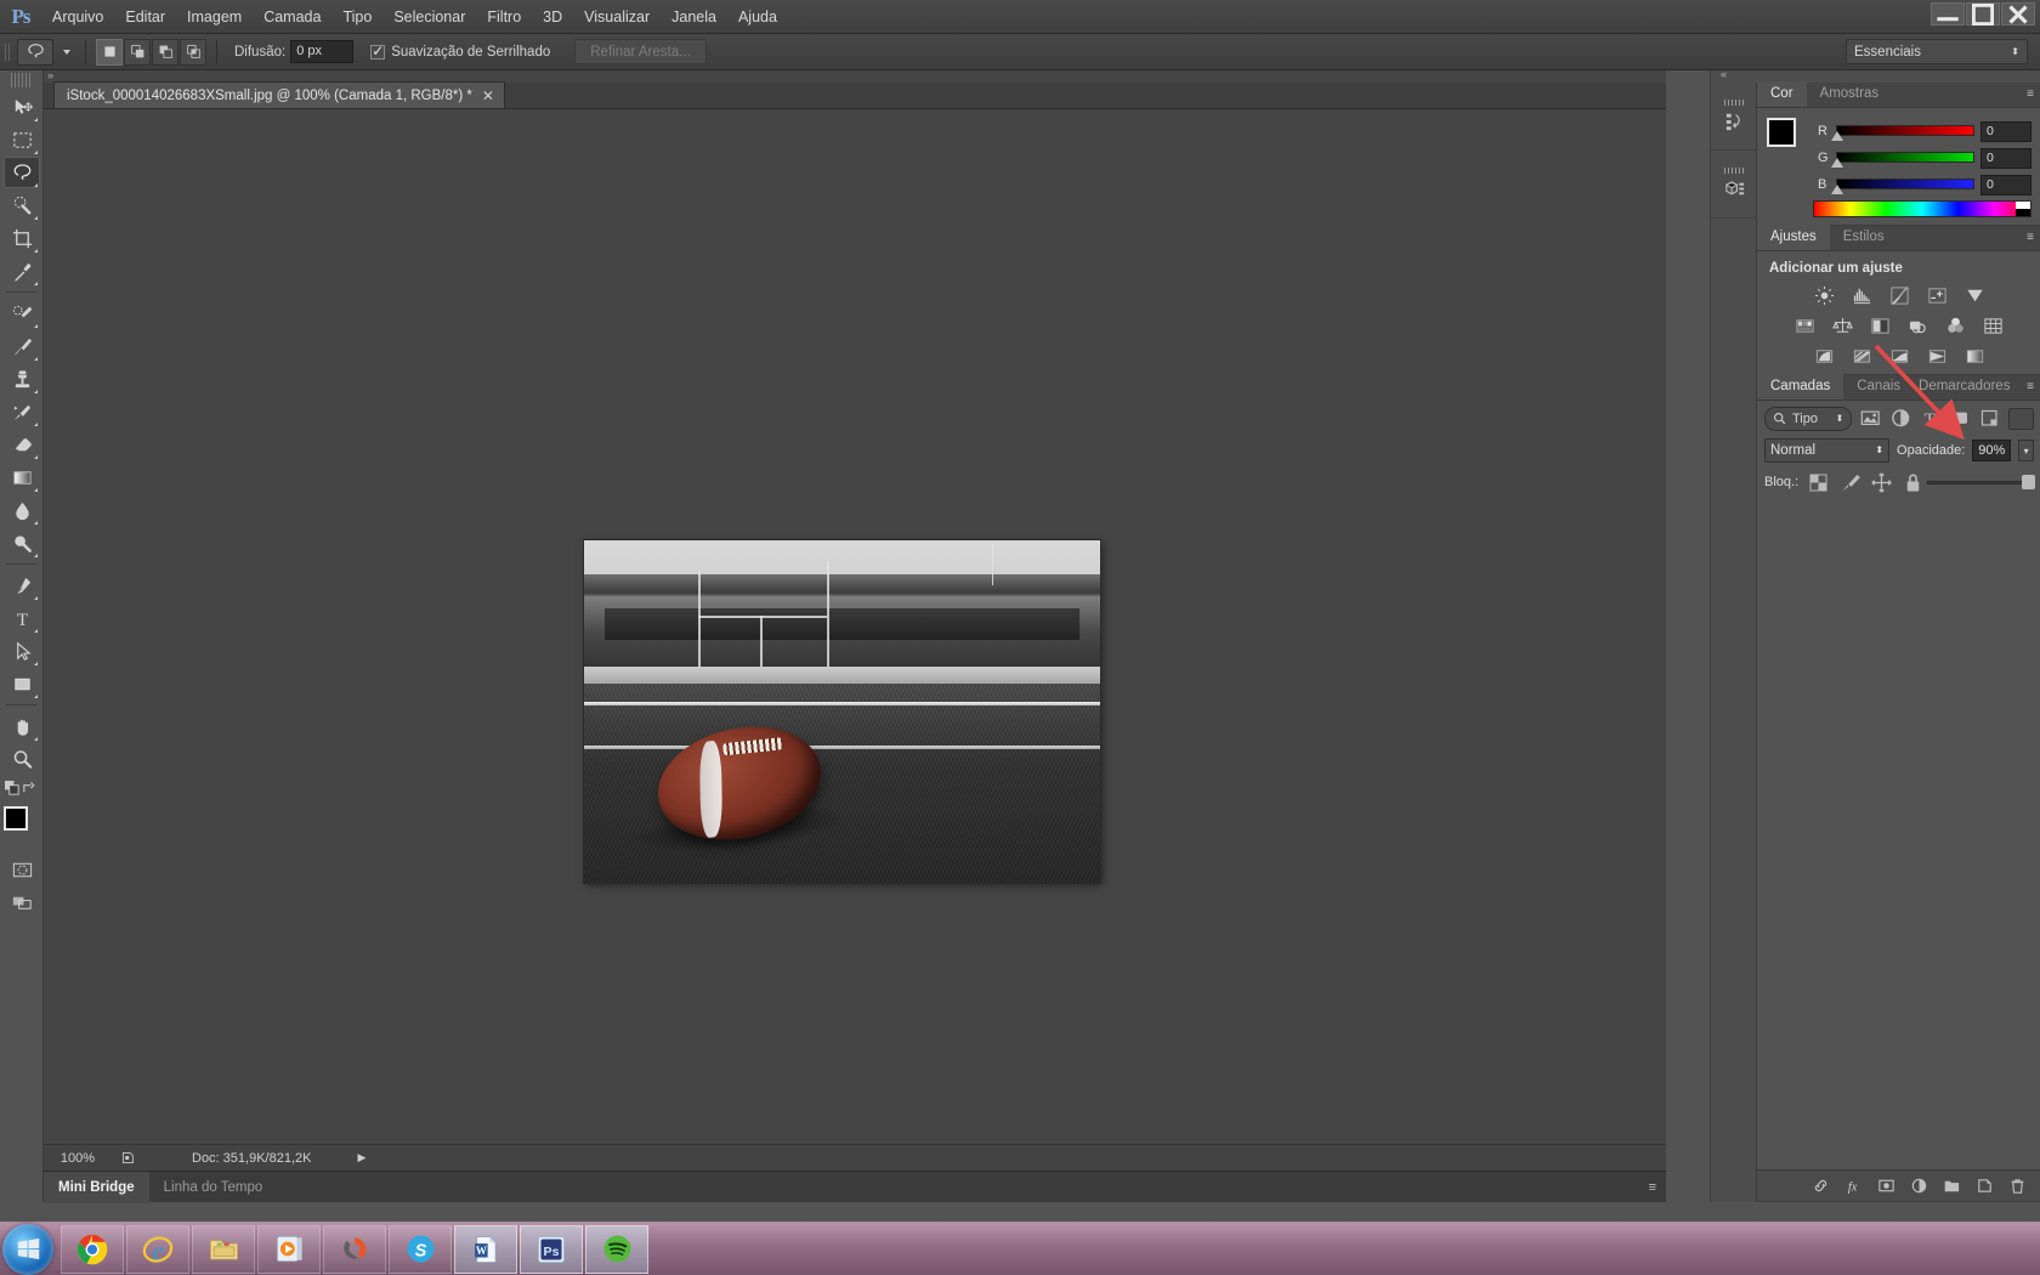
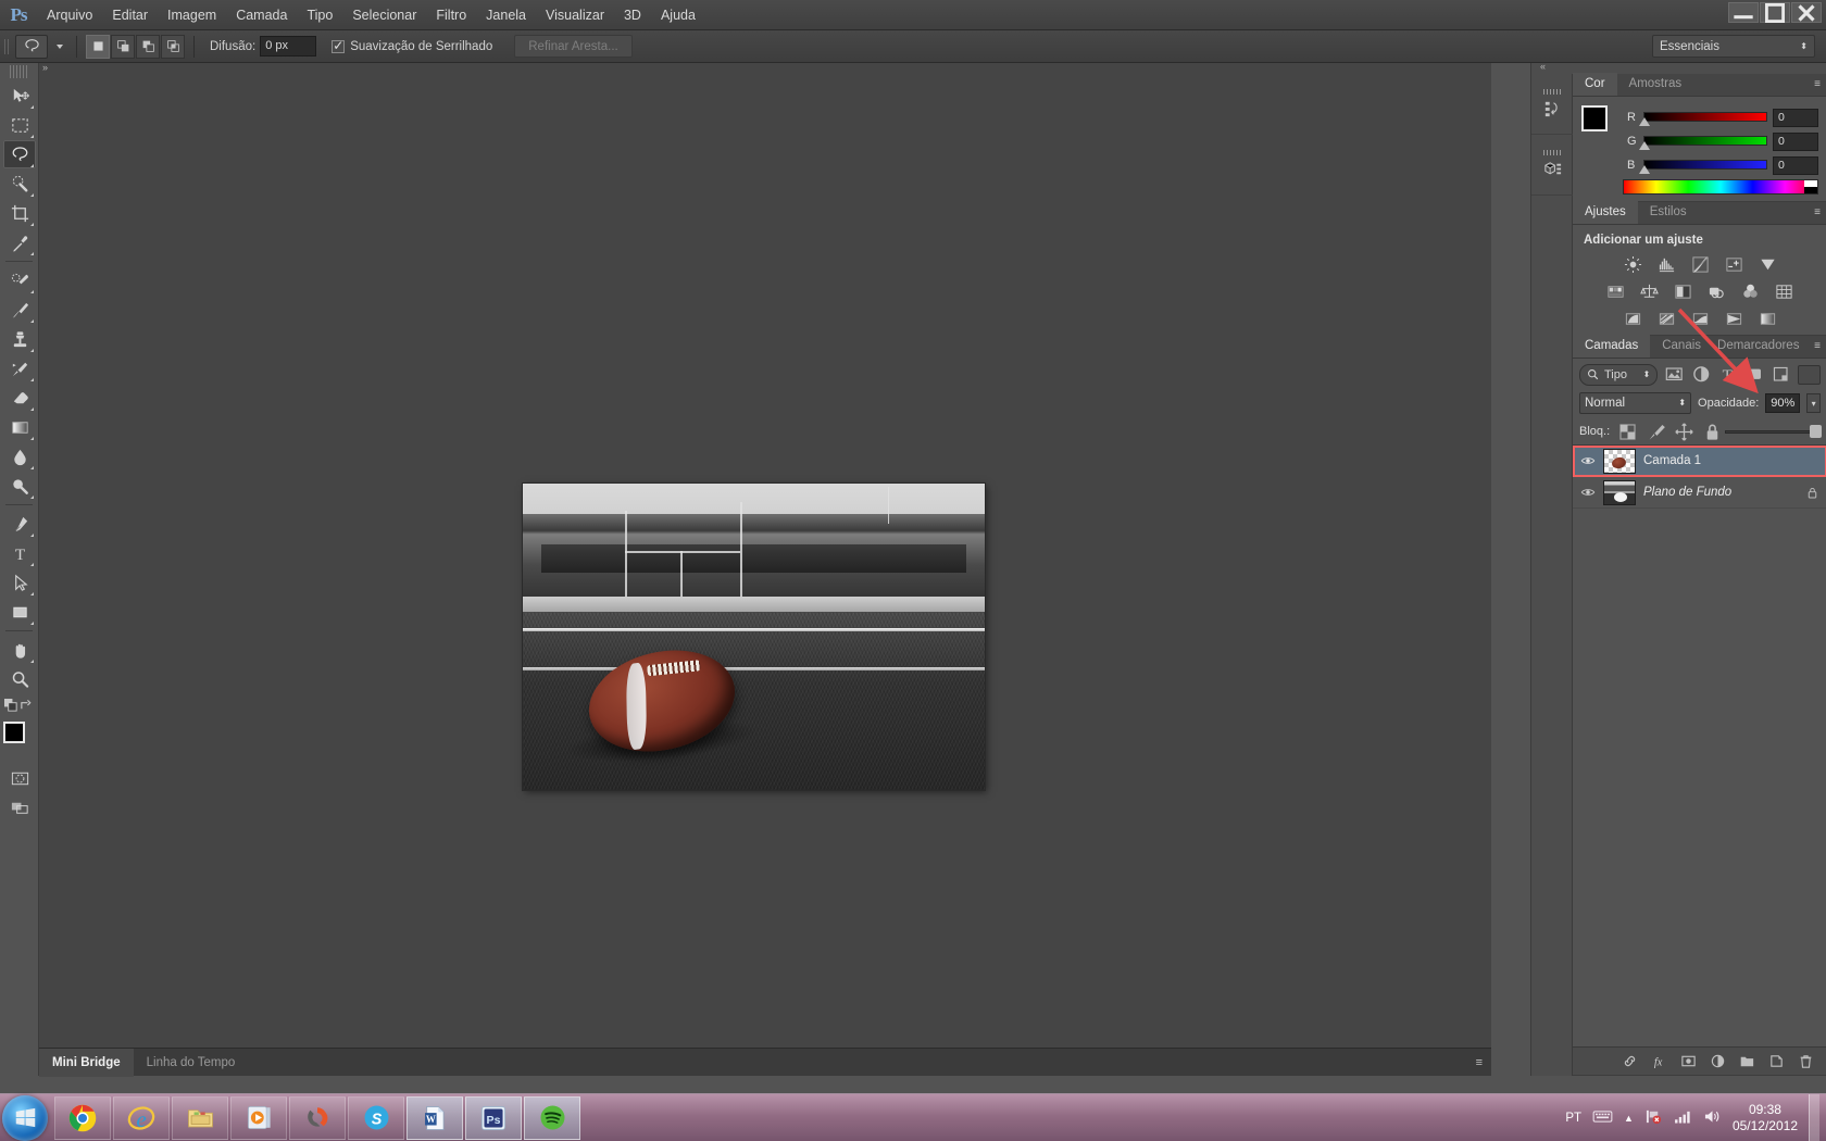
  Ps
  Arquivo
  Editar
  Imagem
  Camada
  Tipo
  Selecionar
  Filtro
- 3D
+ Janela
  Visualizar
- Janela
+ 3D
  Ajuda
  Difusão:
  0 px
  Suavização de Serrilhado
  Refinar Aresta...
  Essenciais
  ⬍
  T
  »
- iStock_000014026683XSmall.jpg @ 100% (Camada 1, RGB/8*) *
- ✕
- 100%
- Doc: 351,9K/821,2K
- ▶
  Mini Bridge
  Linha do Tempo
  ≡
  «
  Cor
  Amostras
  ≡
  R
  0
  G
  0
  B
  0
  Ajustes
  Estilos
  ≡
  Adicionar um ajuste
  Camadas
  Canais
  Demarcadores
  ≡
  Tipo
  ⬍
  T
  Normal
  ⬍
  Opacidade:
  90%
  ▾
  Bloq.:
+ Camada 1
+ Plano de Fundo
  fx
  e
  S
  W
  Ps
+ PT
+ ▲
+ 09:38
+ 05/12/2012
